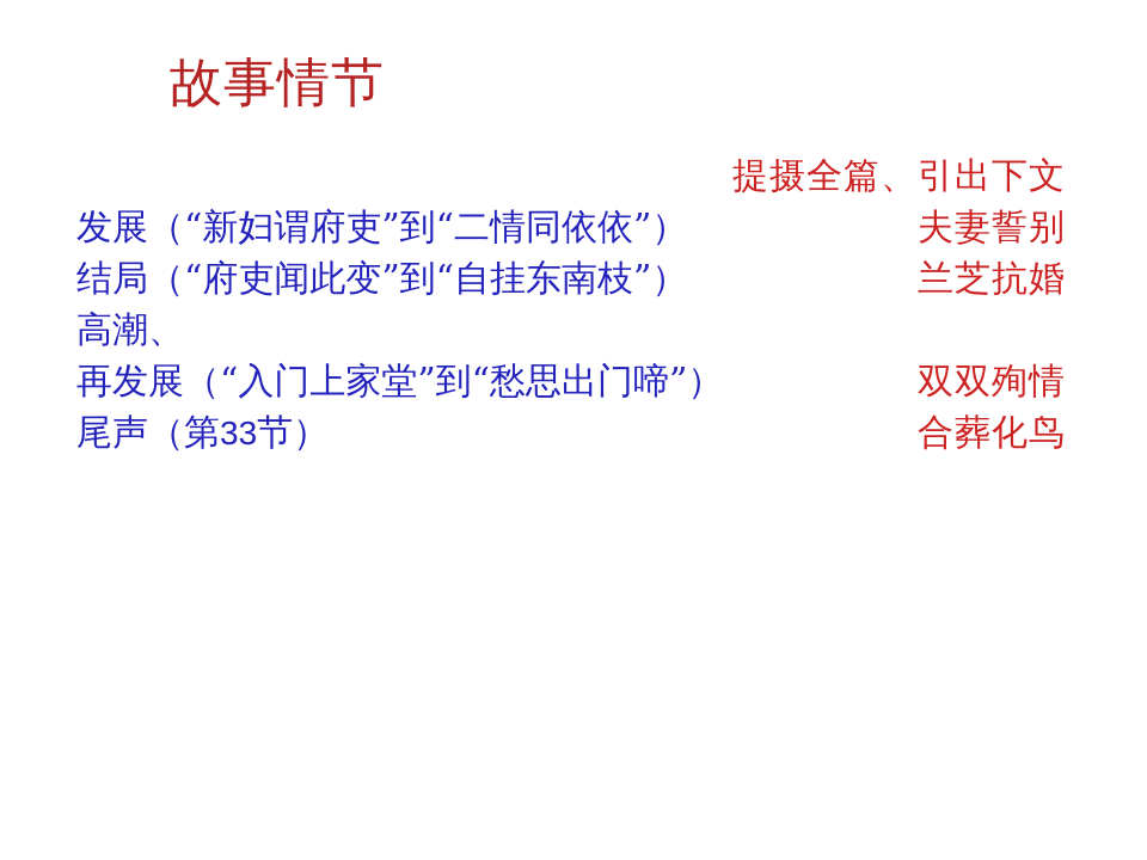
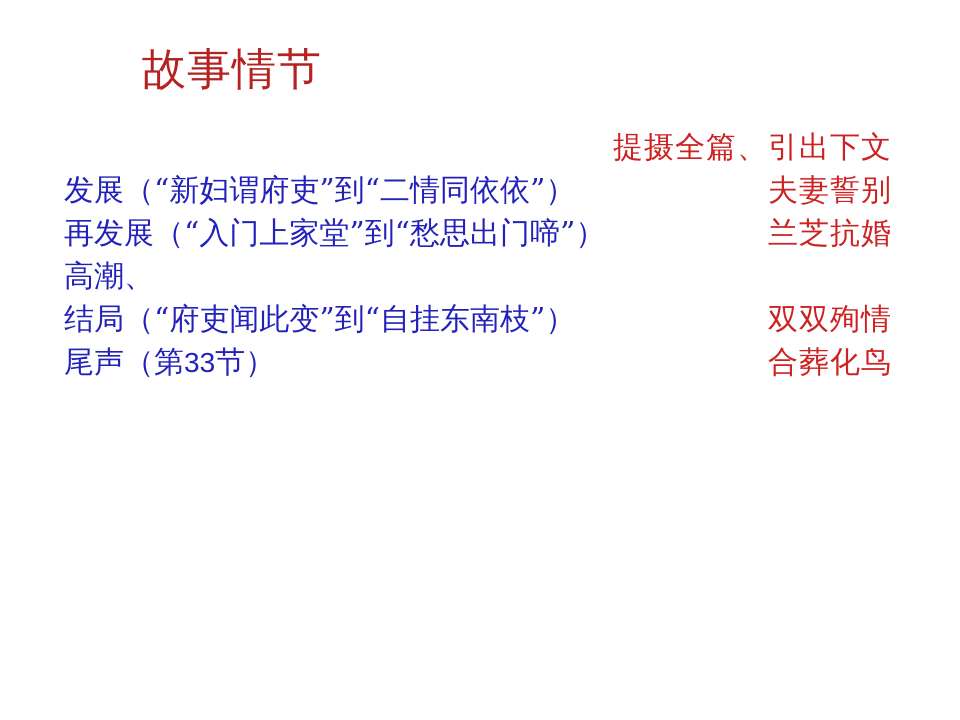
  故事情节
  提摄全篇、引出下文
  发展（“新妇谓府吏”到“二情同依依”）
  夫妻誓别
- 结局（“府吏闻此变”到“自挂东南枝”）
+ 再发展（“入门上家堂”到“愁思出门啼”）
  兰芝抗婚
  高潮、
- 再发展（“入门上家堂”到“愁思出门啼”）
+ 结局（“府吏闻此变”到“自挂东南枝”）
  双双殉情
  尾声（第33节）
  合葬化鸟
